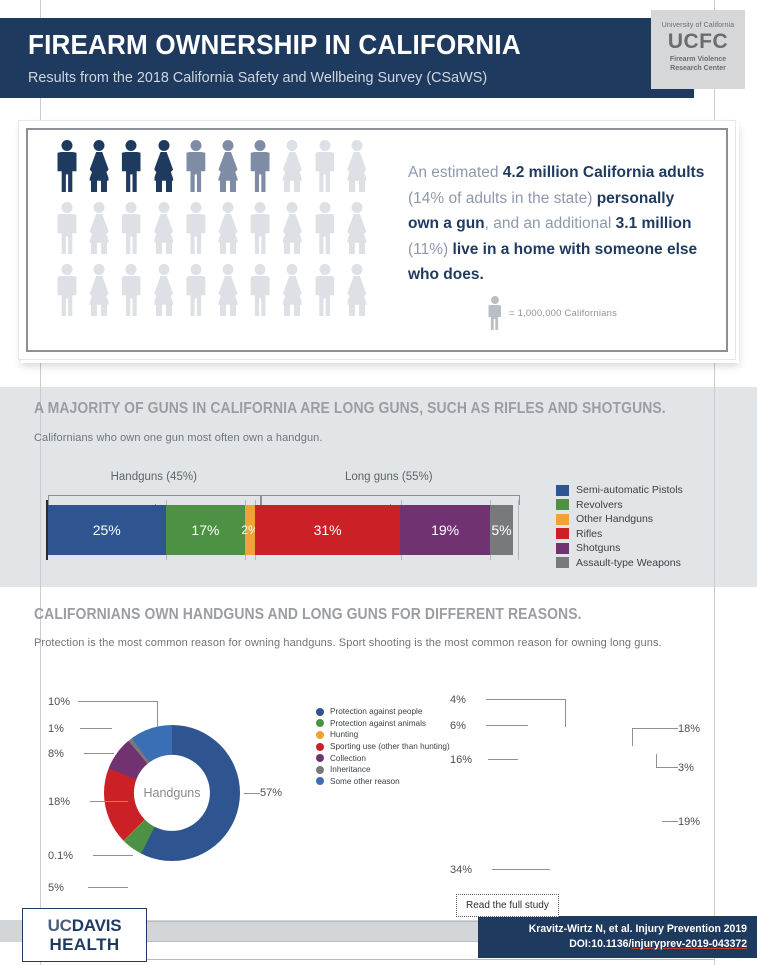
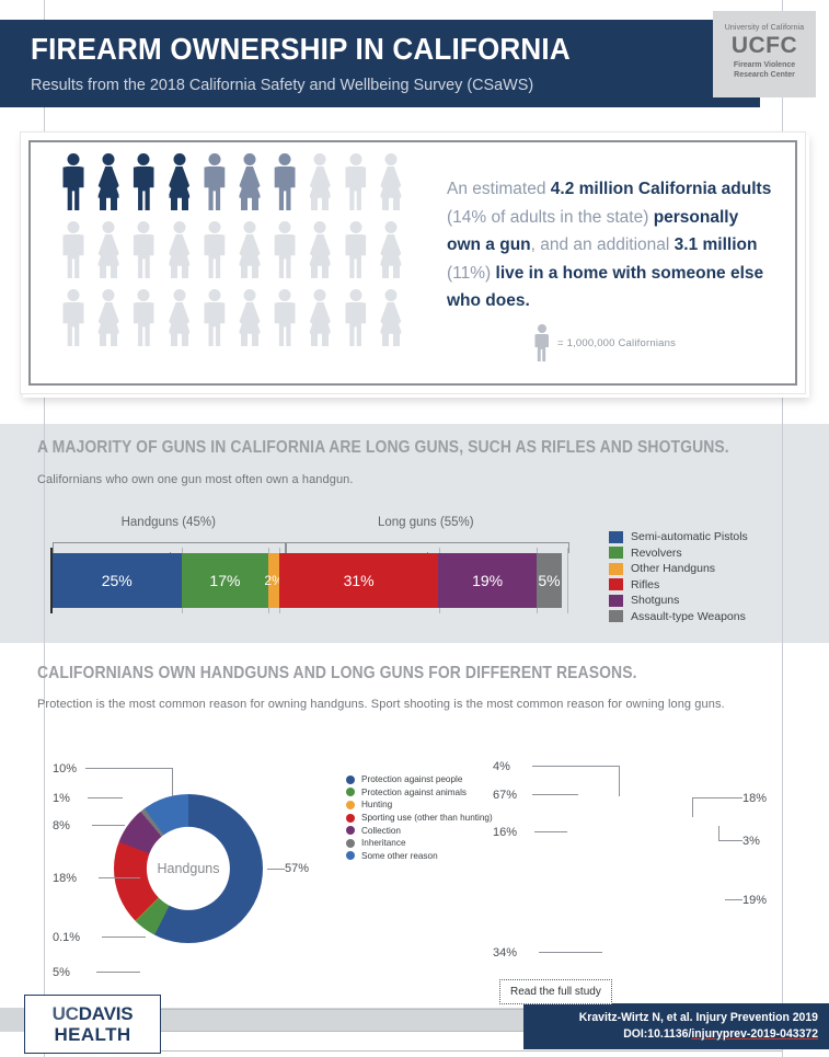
  FIREARM OWNERSHIP IN CALIFORNIA
  Results from the 2018 California Safety and Wellbeing Survey (CSaWS)
  UCFC
  An estimated 4.2 million California adults (14% of adults in the state) personally own a gun, and an additional 3.1 million (11%) live in a home with someone else who does.
  = 1,000,000 Californians
  A MAJORITY OF GUNS IN CALIFORNIA ARE LONG GUNS, SUCH AS RIFLES AND SHOTGUNS.
  Californians who own one gun most often own a handgun.
  Handguns (45%)
  Long guns (55%)
  25%
  17%
  2%
  31%
  19%
  5%
  Semi-automatic Pistols
  Revolvers
  Other Handguns
  Rifles
  Shotguns
  Assault-type Weapons
  CALIFORNIANS OWN HANDGUNS AND LONG GUNS FOR DIFFERENT REASONS.
  Protection is the most common reason for owning handguns. Sport shooting is the most common reason for owning long guns.
  Handguns
  57%
  5%
  0.1%
  18%
  8%
  1%
  10%
  18%
  3%
  19%
  34%
  16%
- 6%
+ 67%
  4%
  Protection against people
  Protection against animals
  Hunting
  Sporting use (other than hunting)
  Collection
  Inheritance
  Some other reason
  UCDAVIS
  HEALTH
  Read the full study
  Kravitz-Wirtz N, et al. Injury Prevention 2019
  DOI:10.1136/injuryprev-2019-043372
